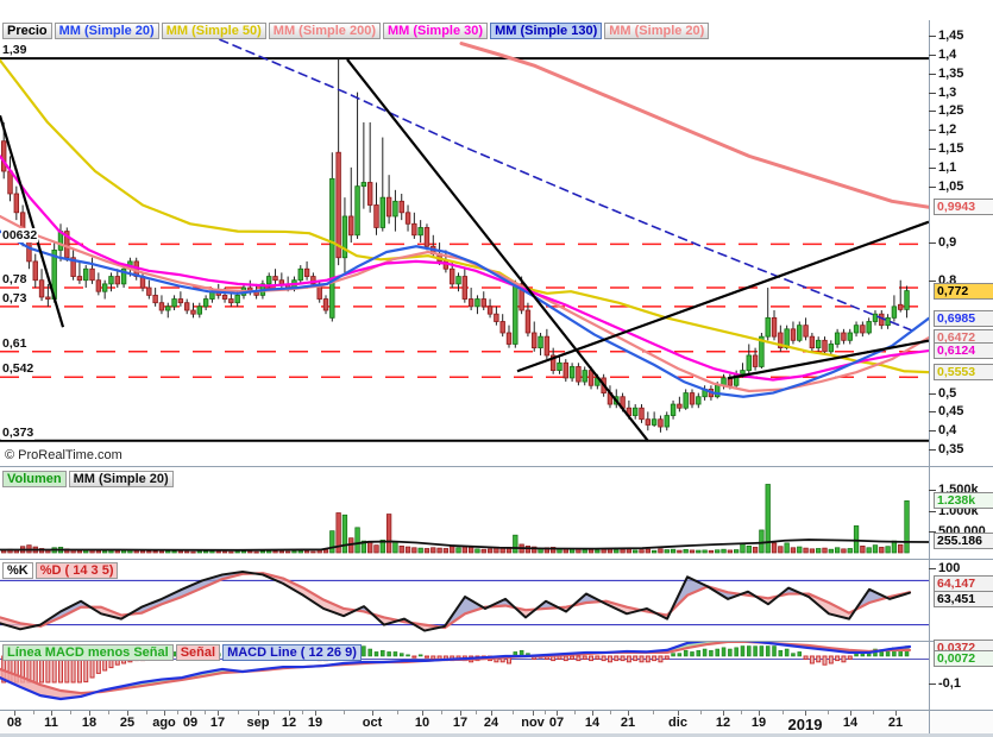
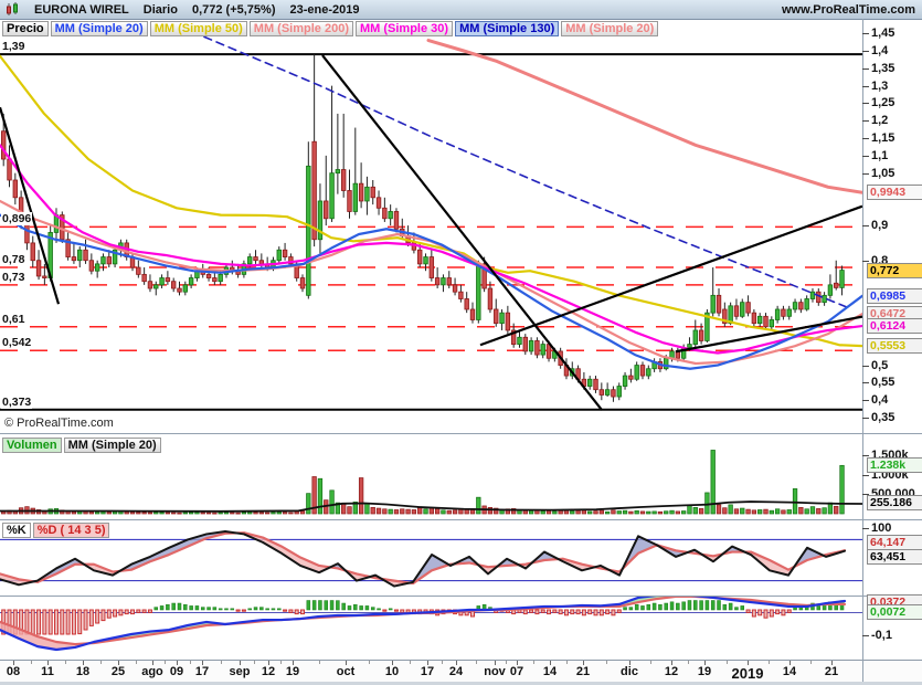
+ EURONA WIREL
+ Diario
+ 0,772 (+5,75%)
+ 23-ene-2019
+ www.ProRealTime.com
  Precio
  MM (Simple 20)
  MM (Simple 50)
  MM (Simple 200)
  MM (Simple 30)
  MM (Simple 130)
  MM (Simple 20)
  1,39
- 00632
+ 0,896
  0,78
  0,73
  0,61
  0,542
  0,373
  © ProRealTime.com
  Volumen
  MM (Simple 20)
  %K
  %D ( 14 3 5)
- Línea MACD menos Señal
- Señal
- MACD Line ( 12 26 9)
  1,45
  1,4
  1,35
  1,3
  1,25
  1,2
  1,15
  1,1
  1,05
  0,9
  0,8
  0,5
- 0,45
+ 0,55
  0,4
  0,35
  0,9943
  0,772
  0,6985
  0,6472
  0,6124
  0,5553
  1.500k
  1.000k
  500.000
  1.238k
  255.186
  100
  64,147
  63,451
  -0,1
  0,0372
  0,0072
  08
  11
  18
  25
  ago
  09
  17
  sep
  12
  19
  oct
  10
  17
  24
  nov
  07
  14
  21
  dic
  12
  19
  2019
  14
  21
